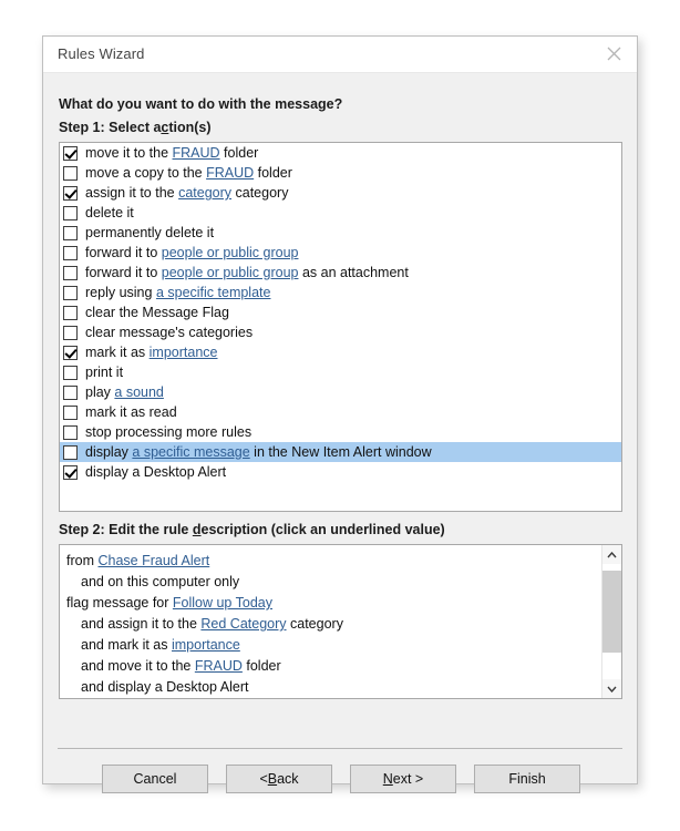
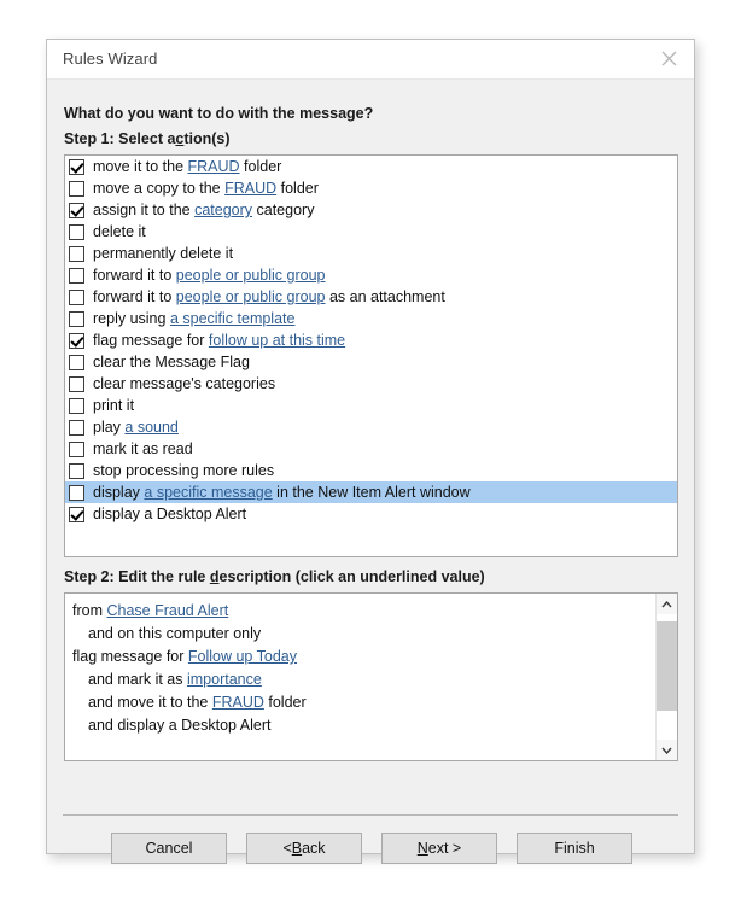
  Rules Wizard
  What do you want to do with the message?
  Step 1: Select action(s)
  move it to the FRAUD folder
  move a copy to the FRAUD folder
  assign it to the category category
  delete it
  permanently delete it
  forward it to people or public group
  forward it to people or public group as an attachment
  reply using a specific template
+ flag message for follow up at this time
  clear the Message Flag
  clear message's categories
- mark it as importance
  print it
  play a sound
  mark it as read
  stop processing more rules
  display a specific message in the New Item Alert window
  display a Desktop Alert
  Step 2: Edit the rule description (click an underlined value)
  from Chase Fraud Alert
  and on this computer only
  flag message for Follow up Today
- and assign it to the Red Category category
  and mark it as importance
  and move it to the FRAUD folder
  and display a Desktop Alert
  Cancel
  <
  B
  ack
  N
  ext >
  Finish
